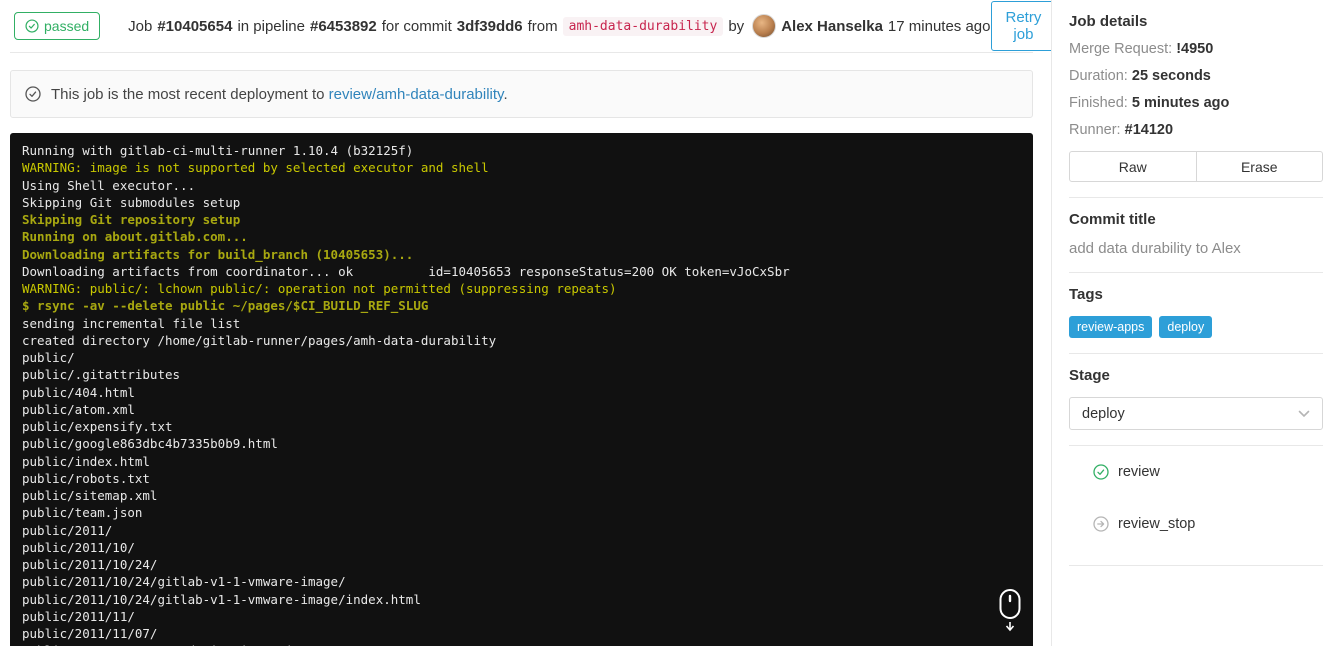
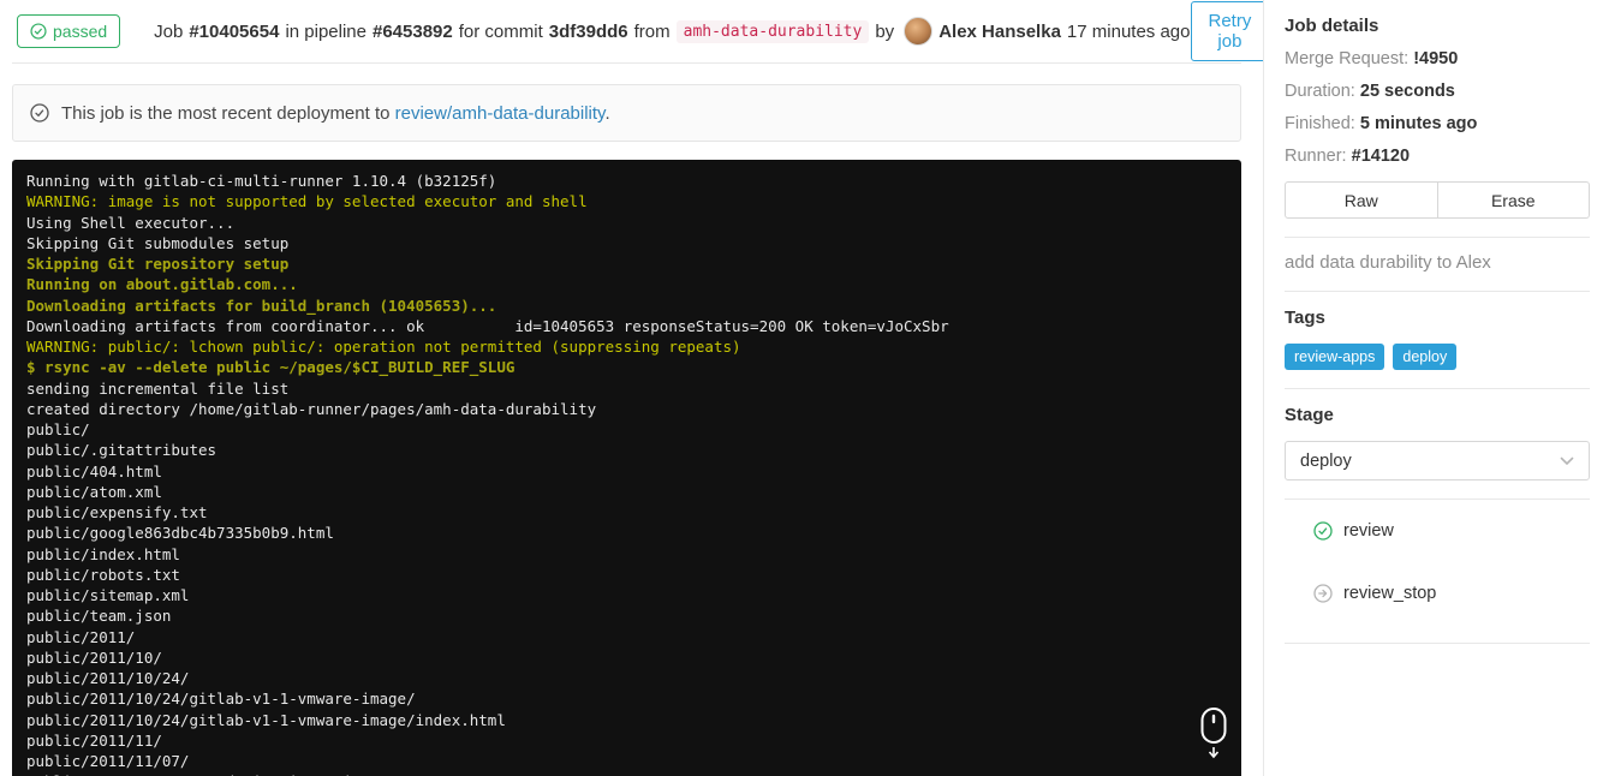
  passed
  Job
  #10405654
  in pipeline
  #6453892
  for commit
  3df39dd6
  from
  amh-data-durability
  by
  Alex Hanselka
  17 minutes ago
  Retry job
  This job is the most recent deployment to review/amh-data-durability.
  Running with gitlab-ci-multi-runner 1.10.4 (b32125f)
  WARNING: image is not supported by selected executor and shell
  Using Shell executor...
  Skipping Git submodules setup
  Skipping Git repository setup
  Running on about.gitlab.com...
  Downloading artifacts for build_branch (10405653)...
  Downloading artifacts from coordinator... ok id=10405653 responseStatus=200 OK token=vJoCxSbr
  WARNING: public/: lchown public/: operation not permitted (suppressing repeats)
  $ rsync -av --delete public ~/pages/$CI_BUILD_REF_SLUG
  sending incremental file list
  created directory /home/gitlab-runner/pages/amh-data-durability
  public/
  public/.gitattributes
  public/404.html
  public/atom.xml
  public/expensify.txt
  public/google863dbc4b7335b0b9.html
  public/index.html
  public/robots.txt
  public/sitemap.xml
  public/team.json
  public/2011/
  public/2011/10/
  public/2011/10/24/
  public/2011/10/24/gitlab-v1-1-vmware-image/
  public/2011/10/24/gitlab-v1-1-vmware-image/index.html
  public/2011/11/
  public/2011/11/07/
  Job details
  Merge Request: !4950
  Duration: 25 seconds
  Finished: 5 minutes ago
  Runner: #14120
  Raw
  Erase
- Commit title
  add data durability to Alex
  Tags
  review-apps
  deploy
  Stage
  deploy
  review
  review_stop
